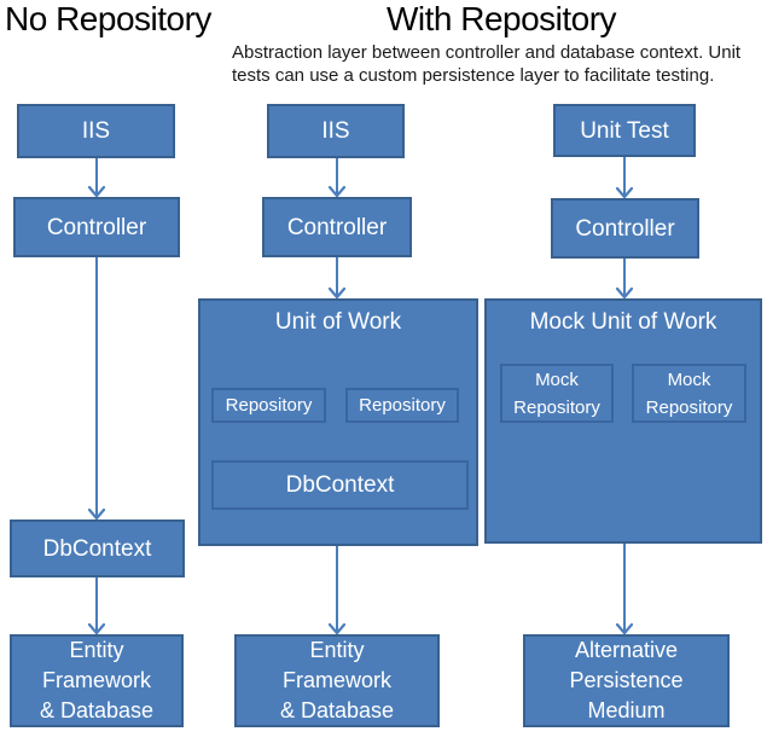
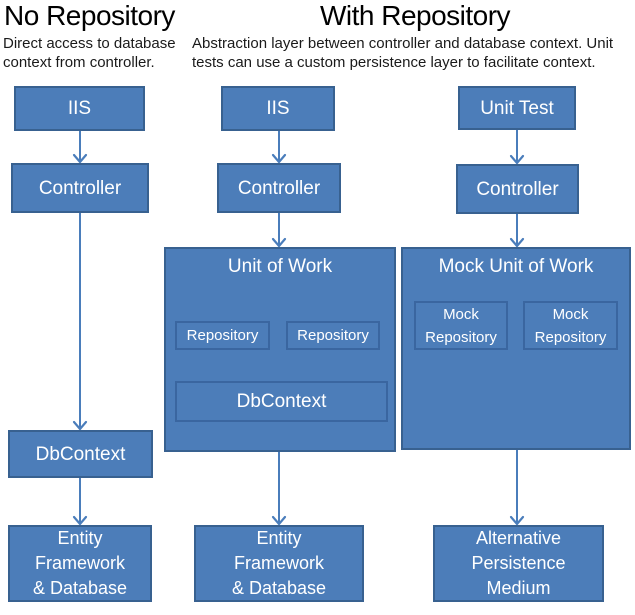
  No Repository
  With Repository
+ Direct access to database context from controller.
- Abstraction layer between controller and database context. Unit tests can use a custom persistence layer to facilitate testing.
+ Abstraction layer between controller and database context. Unit tests can use a custom persistence layer to facilitate context.
  IIS
  Controller
  DbContext
  Entity
  Framework
  & Database
  IIS
  Controller
  Unit of Work
  Repository
  Repository
  DbContext
  Entity
  Framework
  & Database
  Unit Test
  Controller
  Mock Unit of Work
  Mock
  Repository
  Mock
  Repository
  Alternative
  Persistence
  Medium
